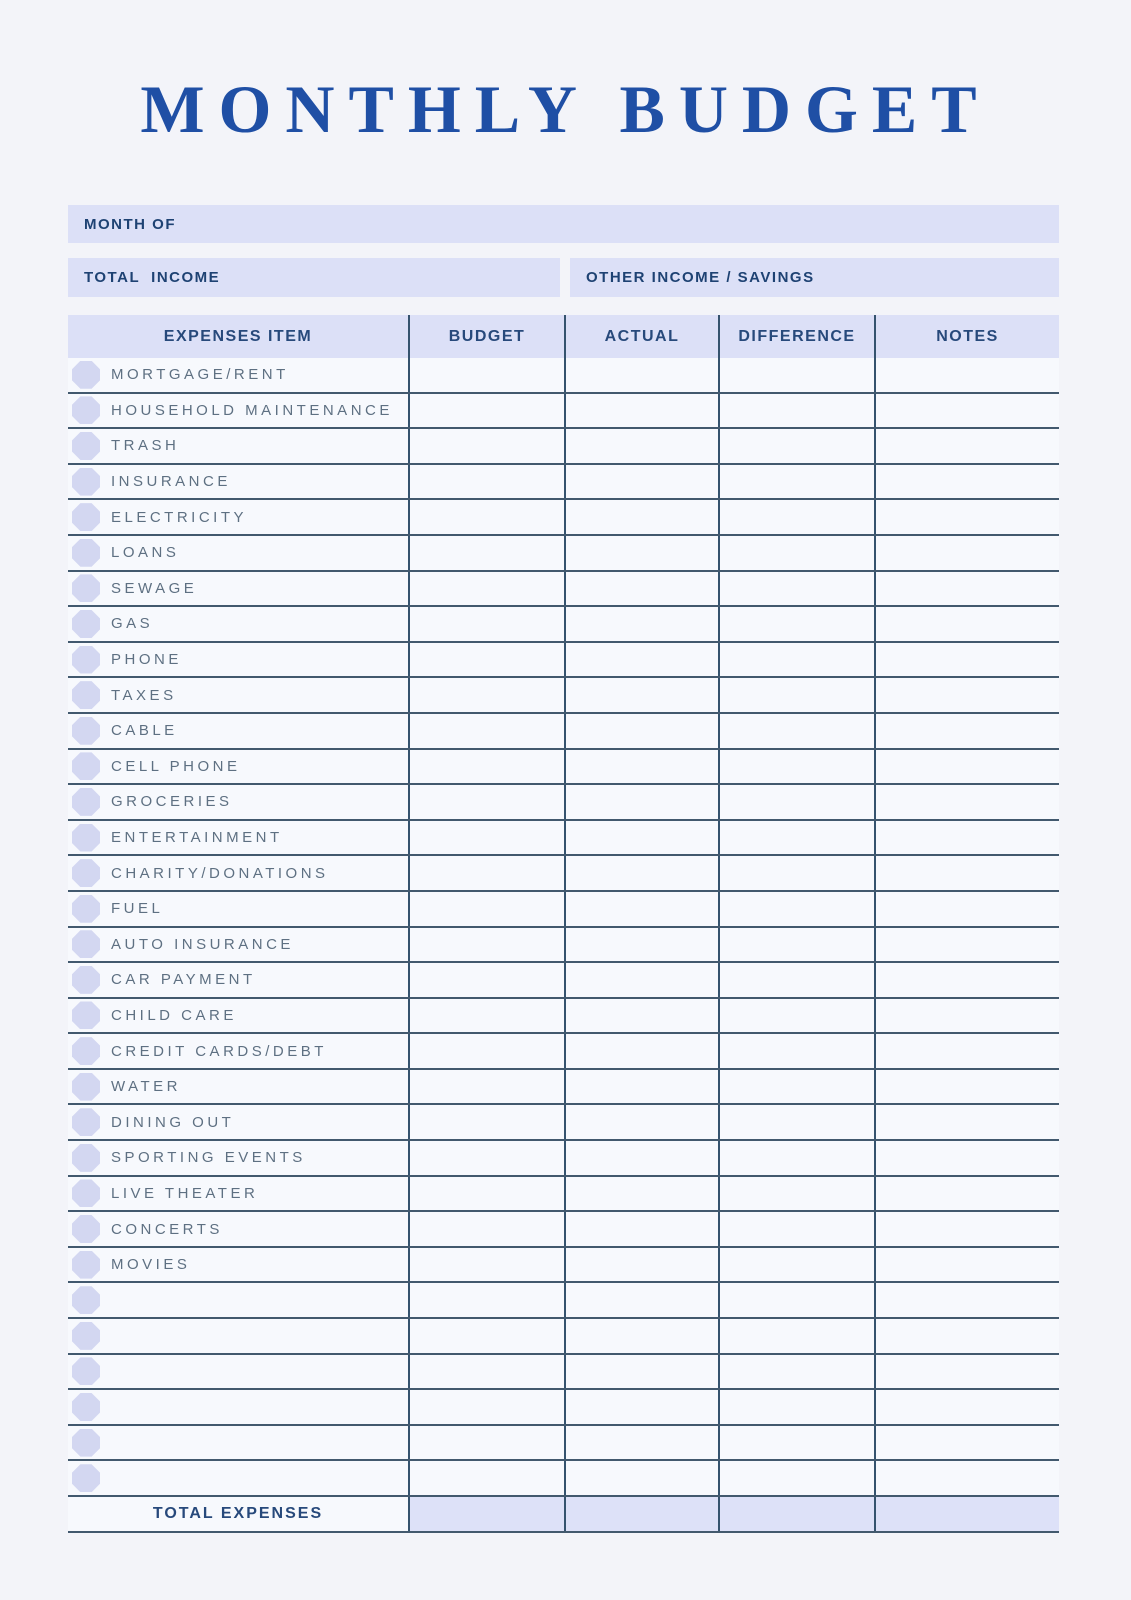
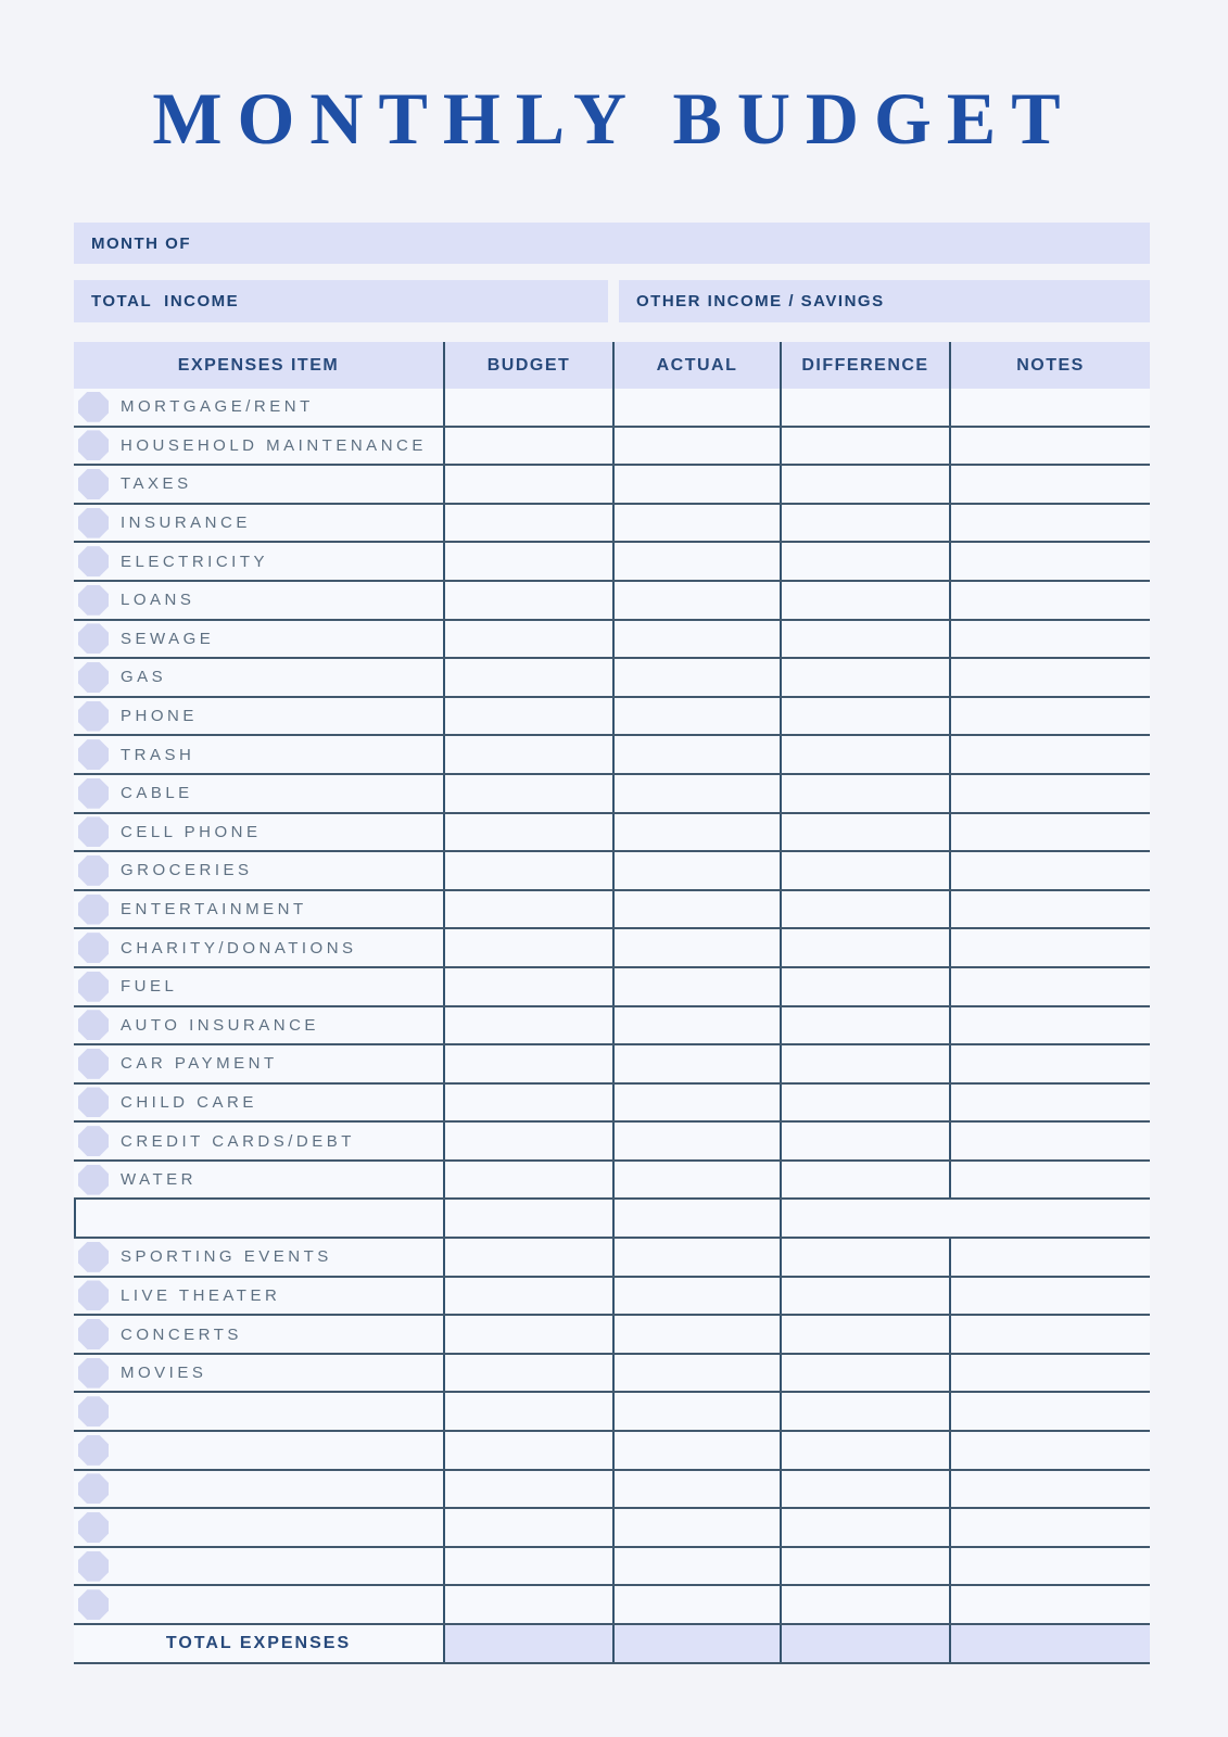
  MONTHLY BUDGET
  MONTH OF
  TOTAL INCOME
  OTHER INCOME / SAVINGS
  EXPENSES ITEM
  BUDGET
  ACTUAL
  DIFFERENCE
  NOTES
  MORTGAGE/RENT
  HOUSEHOLD MAINTENANCE
- TRASH
+ TAXES
  INSURANCE
  ELECTRICITY
  LOANS
  SEWAGE
  GAS
  PHONE
- TAXES
+ TRASH
  CABLE
  CELL PHONE
  GROCERIES
  ENTERTAINMENT
  CHARITY/DONATIONS
  FUEL
  AUTO INSURANCE
  CAR PAYMENT
  CHILD CARE
  CREDIT CARDS/DEBT
  WATER
- DINING OUT
  SPORTING EVENTS
  LIVE THEATER
  CONCERTS
  MOVIES
  TOTAL EXPENSES
